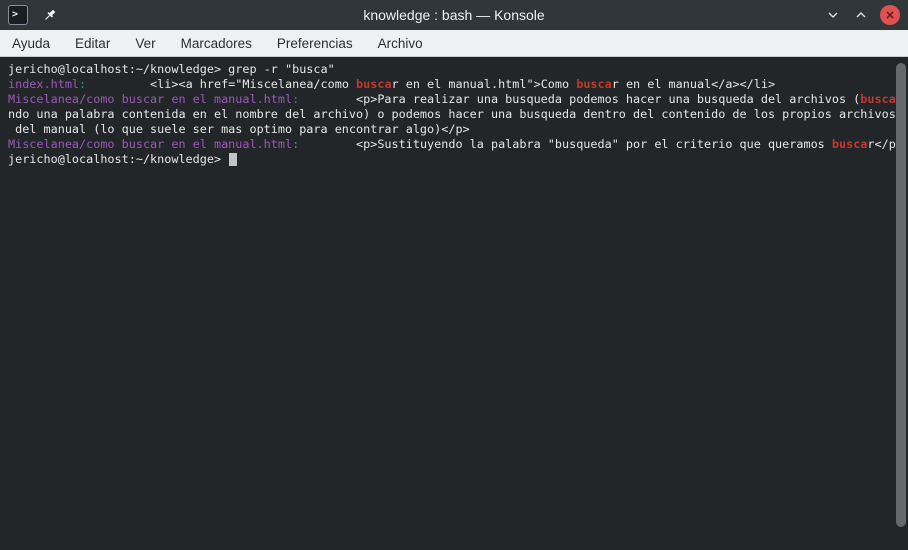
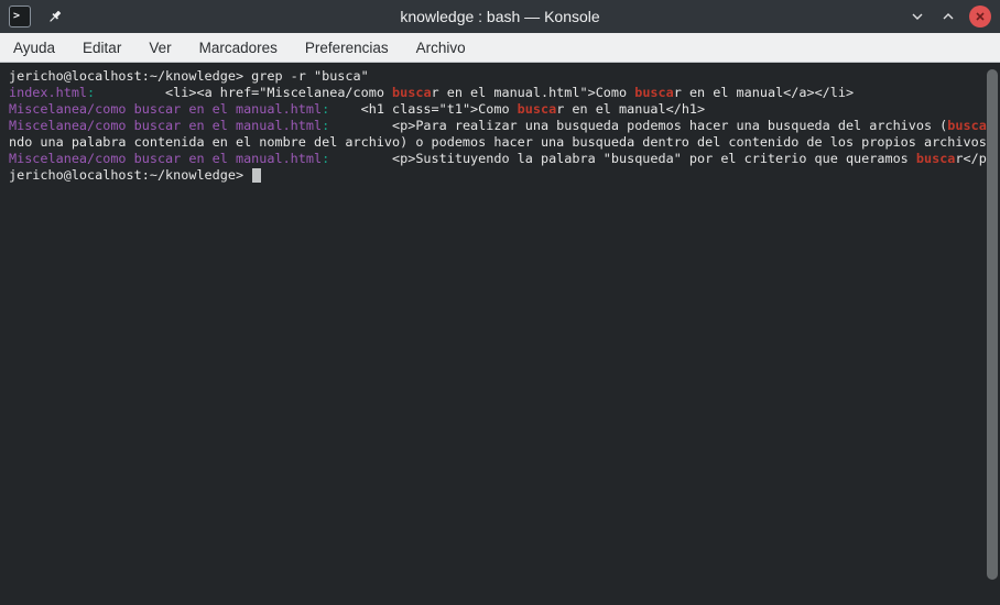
  >
  knowledge : bash — Konsole
  Ayuda
  Editar
  Ver
  Marcadores
  Preferencias
  Archivo
  jericho@localhost:~/knowledge> grep -r "busca"
  index.html: <li><a href="Miscelanea/como buscar en el manual.html">Como buscar en el manual</a></li>
+ Miscelanea/como buscar en el manual.html: <h1 class="t1">Como buscar en el manual</h1>
  Miscelanea/como buscar en el manual.html: <p>Para realizar una busqueda podemos hacer una busqueda del archivos (busca
  ndo una palabra contenida en el nombre del archivo) o podemos hacer una busqueda dentro del contenido de los propios archivos
- del manual (lo que suele ser mas optimo para encontrar algo)</p>
  Miscelanea/como buscar en el manual.html: <p>Sustituyendo la palabra "busqueda" por el criterio que queramos buscar</p
  jericho@localhost:~/knowledge>
